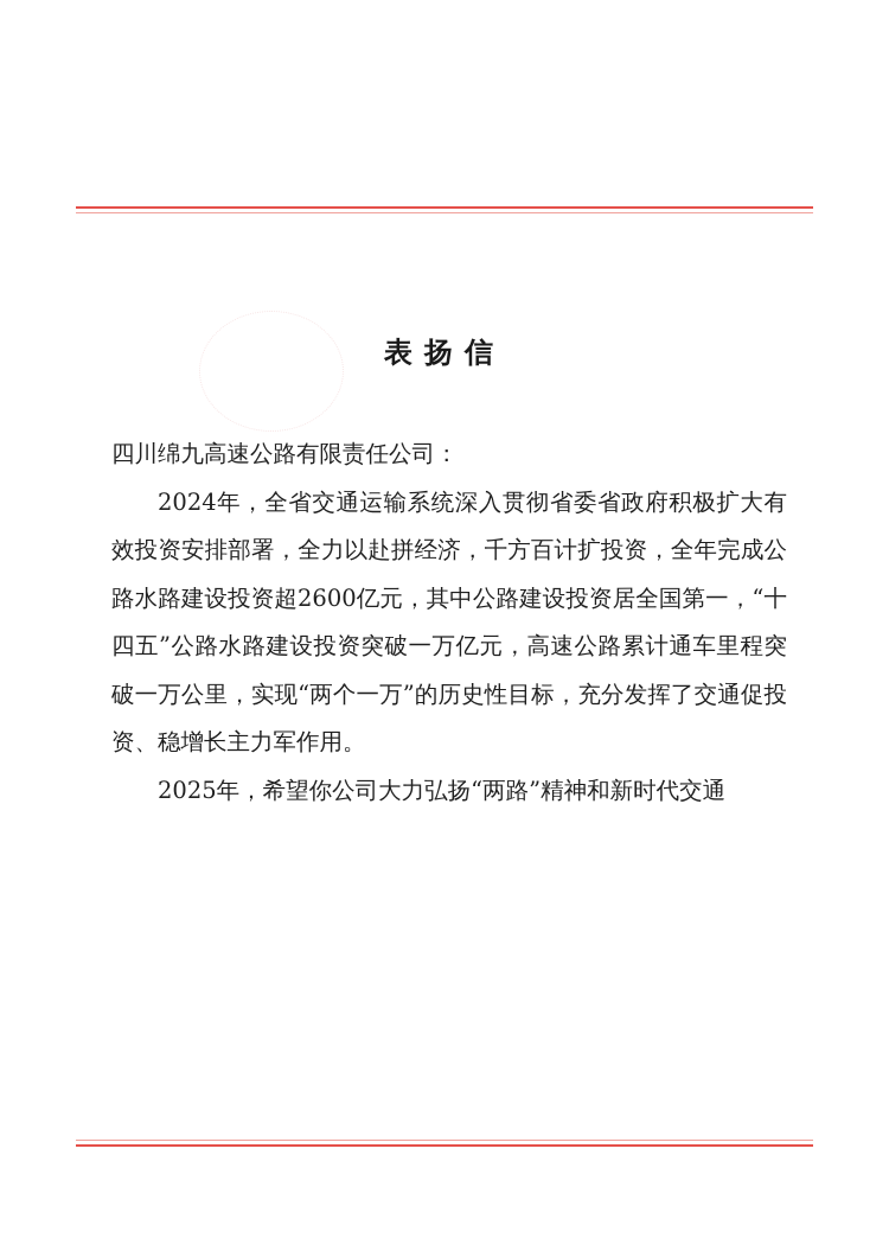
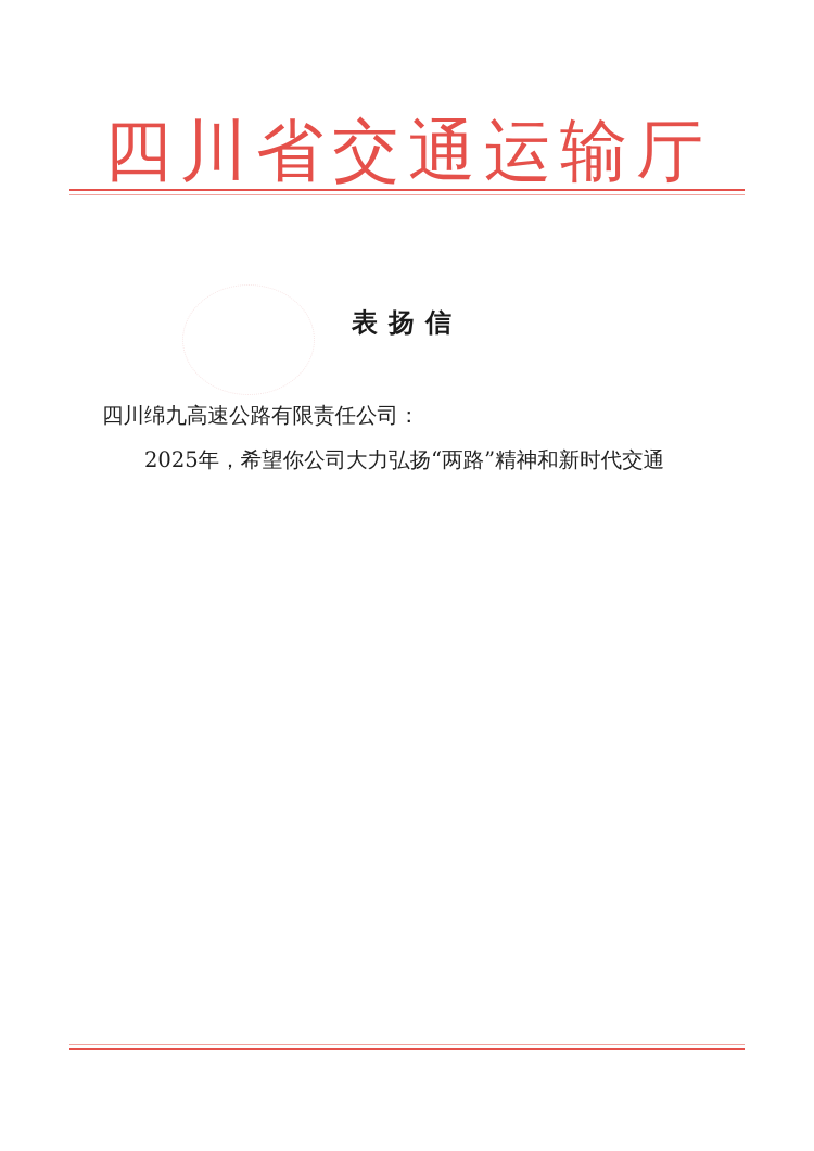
+ 四川省交通运输厅
  表扬信
  四川绵九高速公路有限责任公司：
- 2024年，全省交通运输系统深入贯彻省委省政府积极扩大有效投资安排部署，全力以赴拼经济，千方百计扩投资，全年完成公路水路建设投资超2600亿元，其中公路建设投资居全国第一，“十四五”公路水路建设投资突破一万亿元，高速公路累计通车里程突破一万公里，实现“两个一万”的历史性目标，充分发挥了交通促投资、稳增长主力军作用。
  2025年，希望你公司大力弘扬“两路”精神和新时代交通
